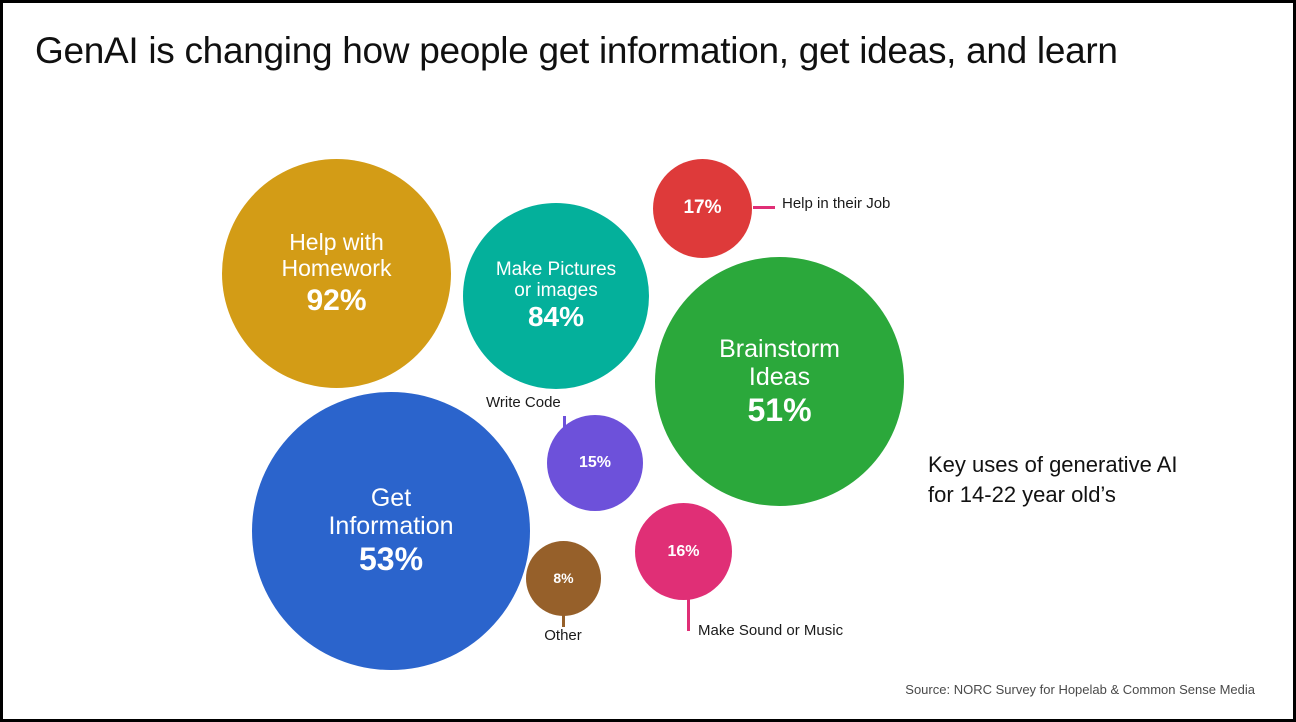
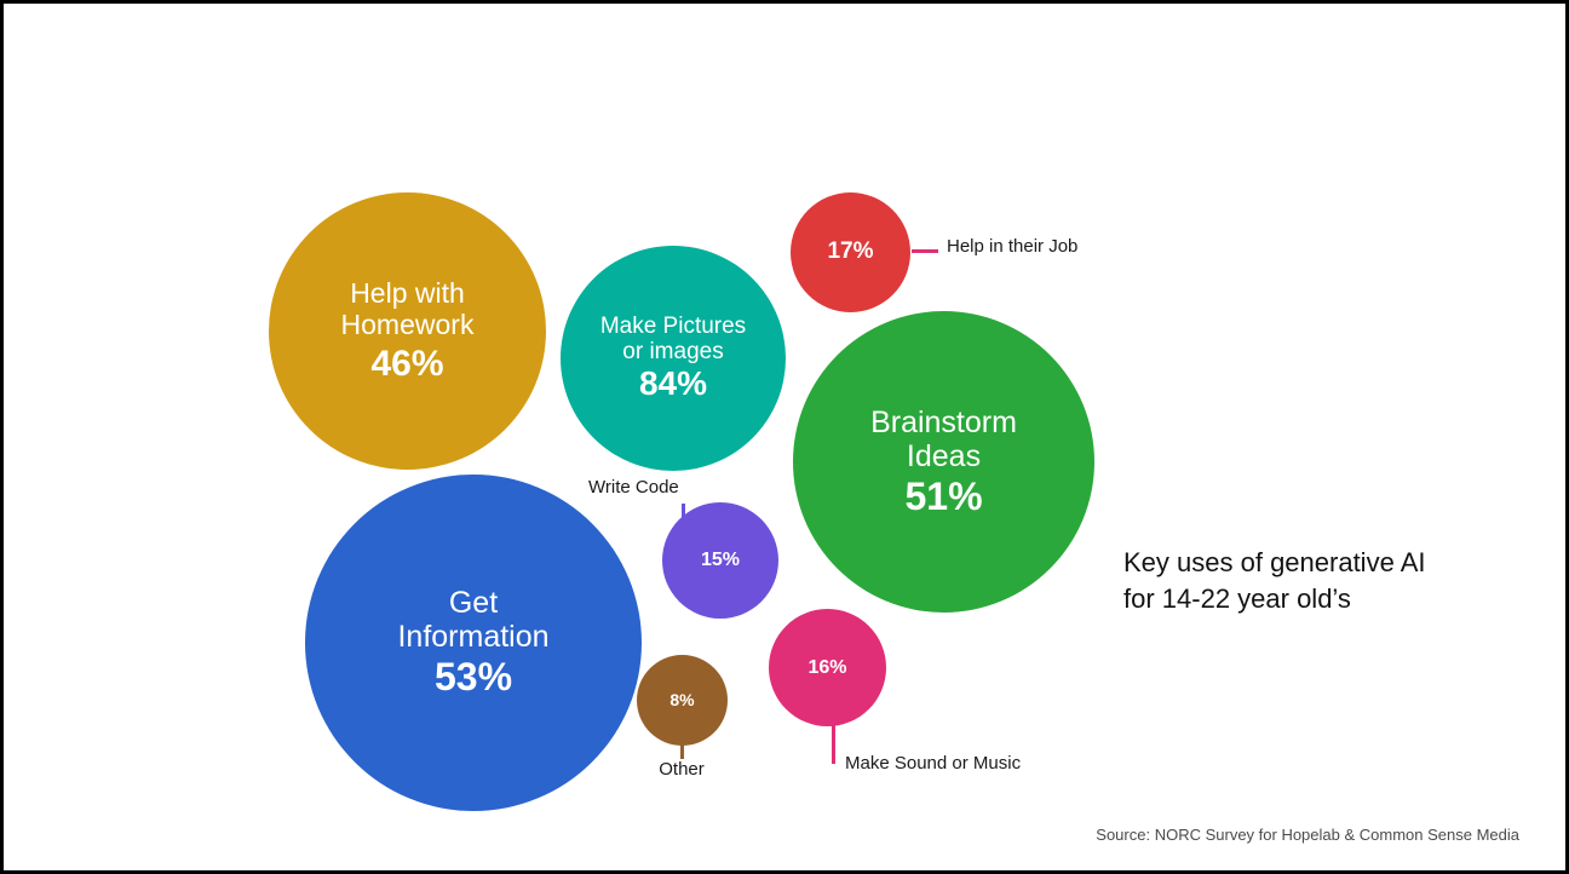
- GenAI is changing how people get information, get ideas, and learn
  Help with
  Homework
- 92%
+ 46%
  Make Pictures
  or images
  84%
  17%
  Help in their Job
  Brainstorm
  Ideas
  51%
  Get
  Information
  53%
  Write Code
  15%
  16%
  Make Sound or Music
  8%
  Other
  Key uses of generative AI
  for 14-22 year old’s
  Source: NORC Survey for Hopelab & Common Sense Media
